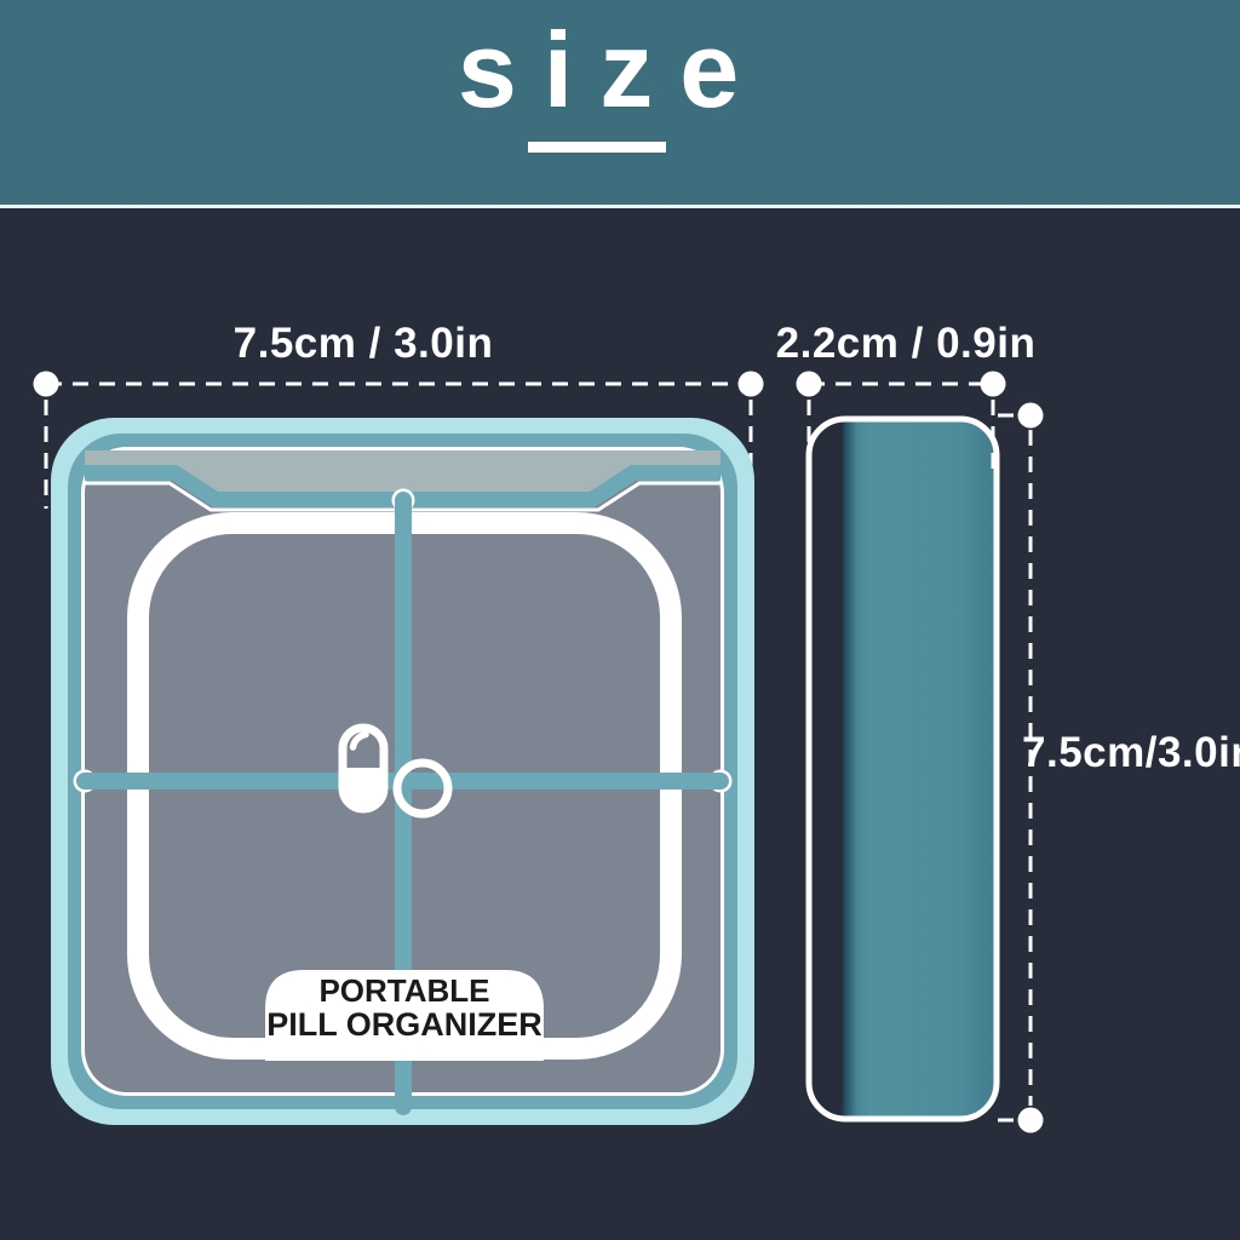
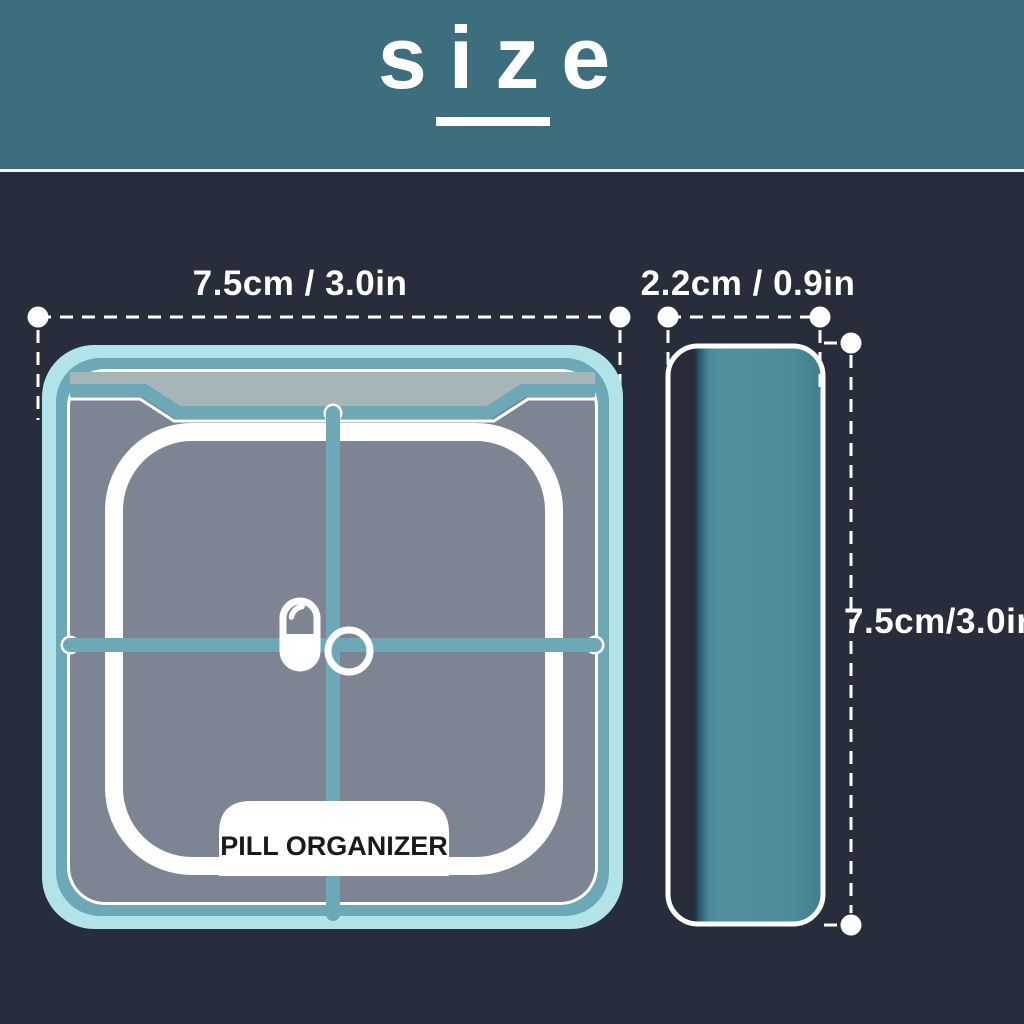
  size
  7.5cm / 3.0in
  2.2cm / 0.9in
  7.5cm/3.0i
- PORTABLE
  PILL ORGANIZER
